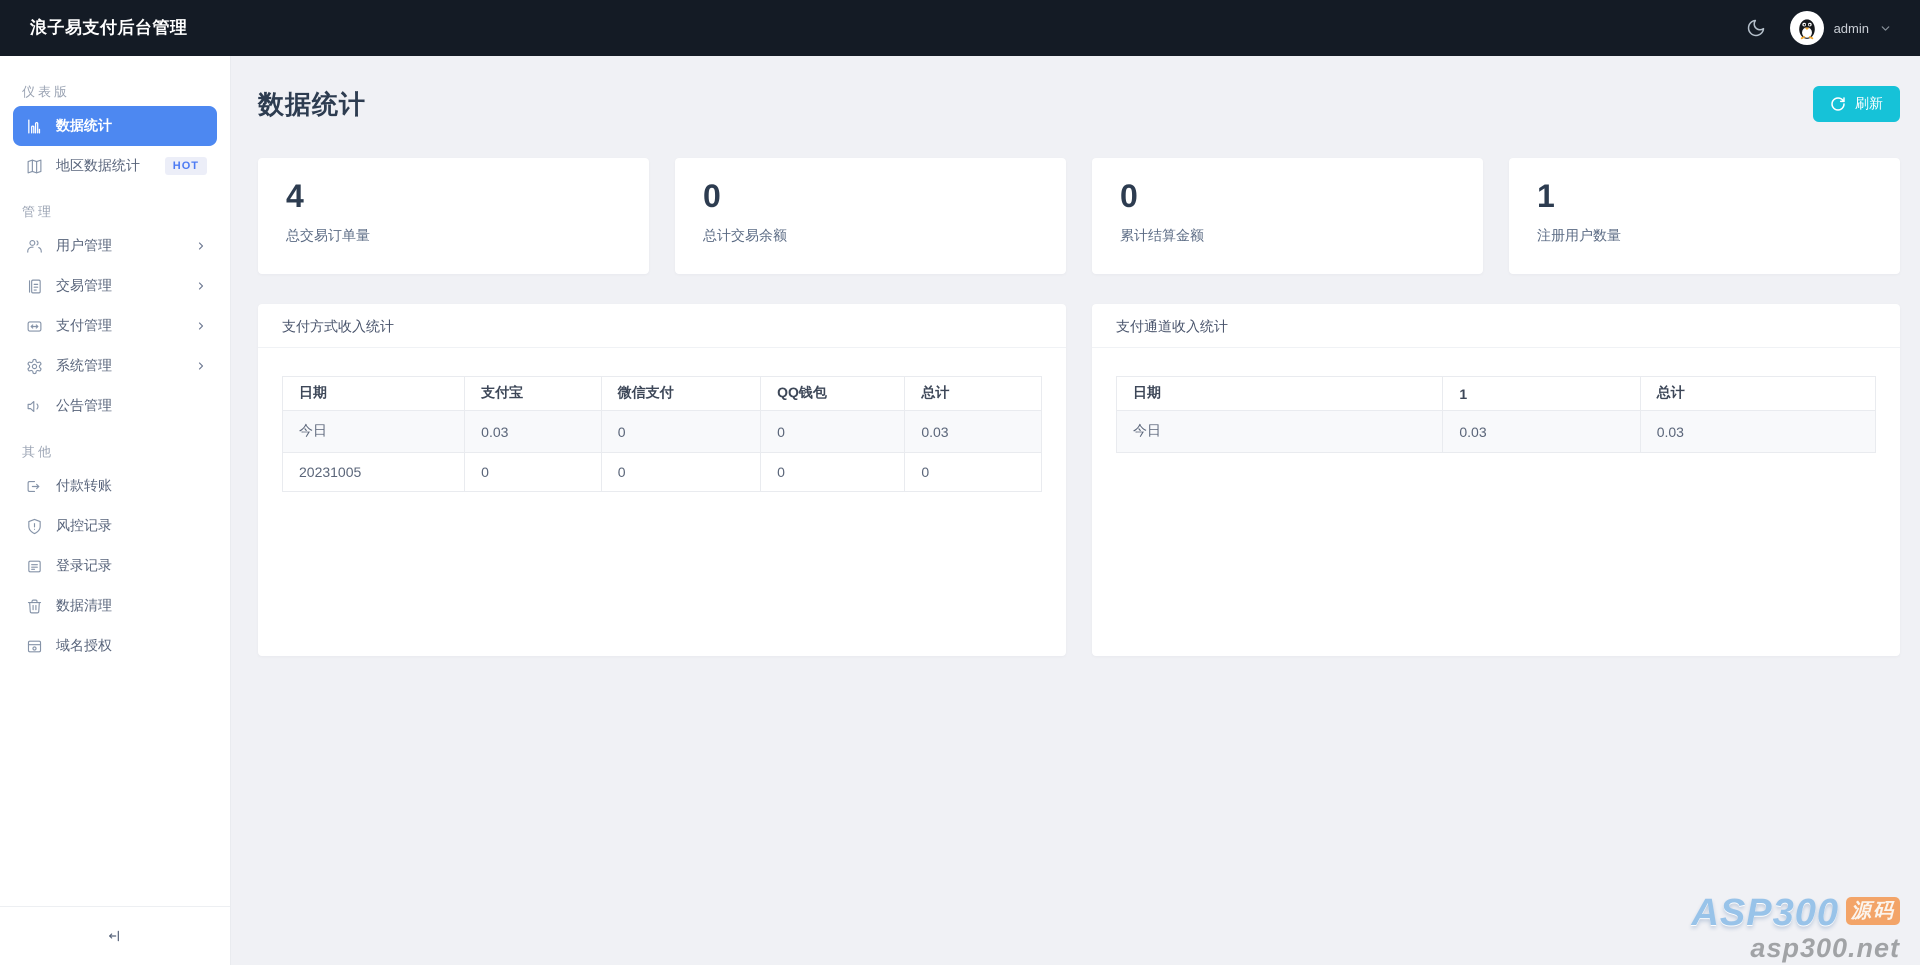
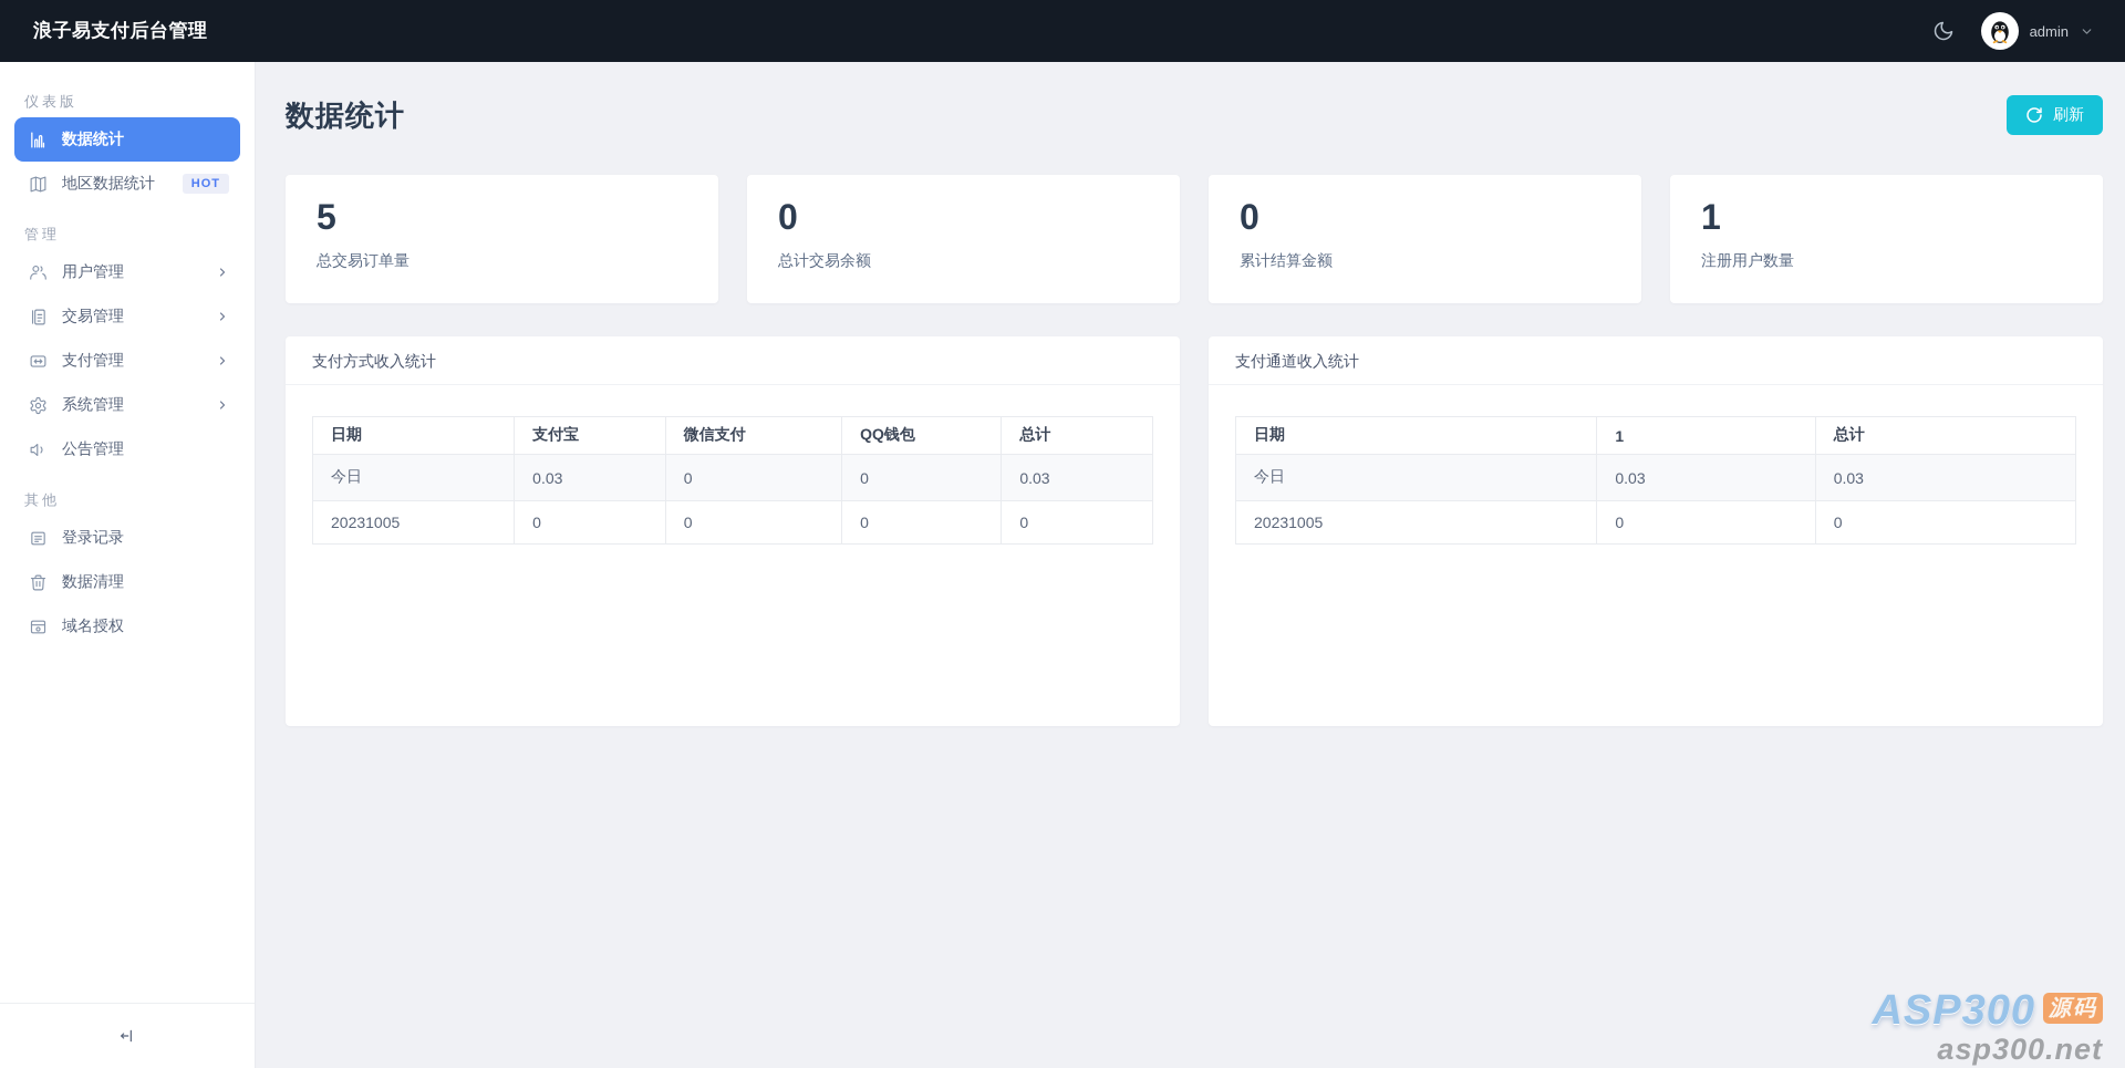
  浪子易支付后台管理
  admin
  仪表版
  数据统计
  地区数据统计
  HOT
  管理
  用户管理
  交易管理
  支付管理
  系统管理
  公告管理
  其他
- 付款转账
- 风控记录
  登录记录
  数据清理
  域名授权
  数据统计
  刷新
- 4
+ 5
  总交易订单量
  0
  总计交易余额
  0
  累计结算金额
  1
  注册用户数量
  支付方式收入统计
  日期	支付宝	微信支付	QQ钱包	总计
  今日	0.03	0	0	0.03
  20231005	0	0	0	0
  支付通道收入统计
  日期	1	总计
  今日	0.03	0.03
+ 20231005	0	0
  ASP300
  源码
  asp300.net
